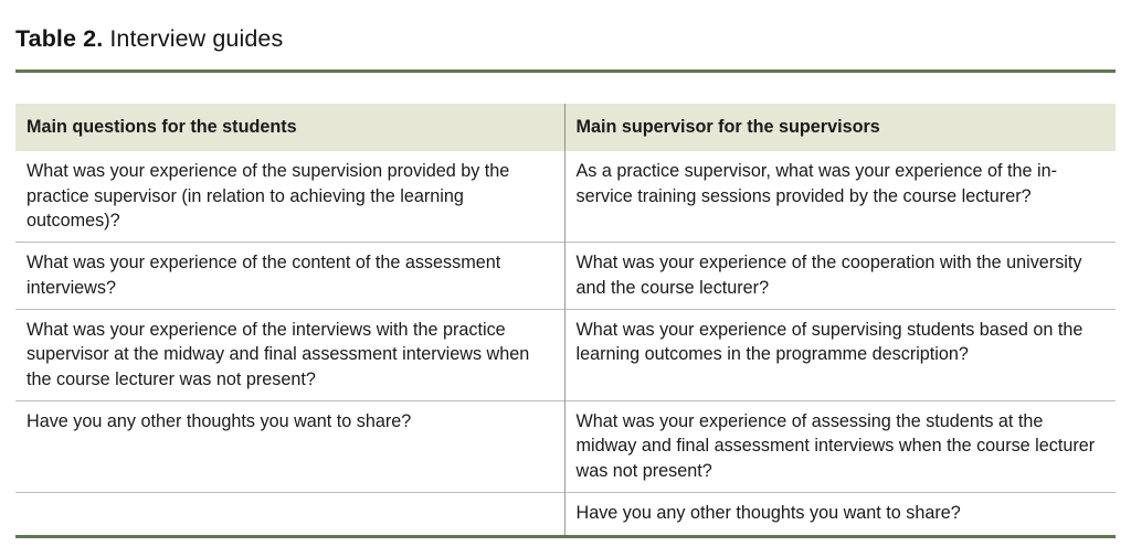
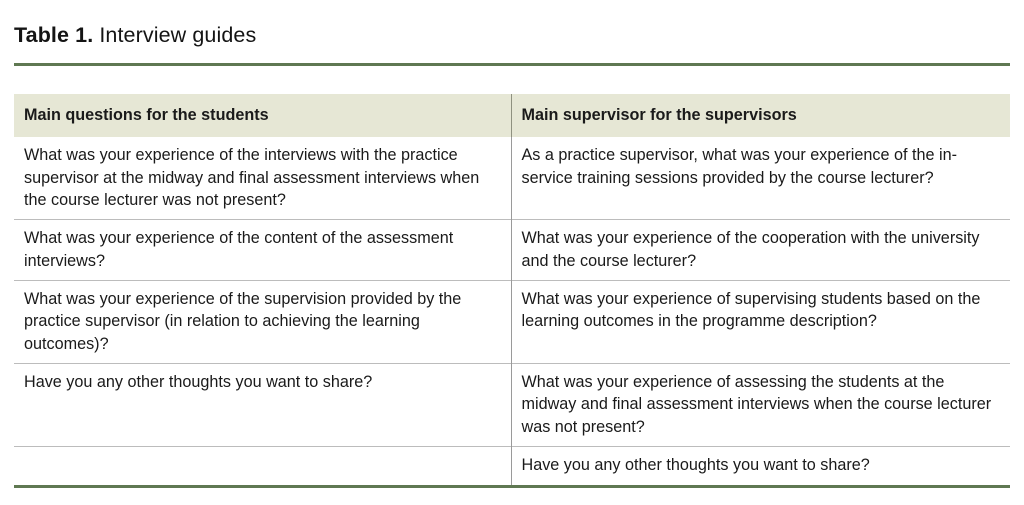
- Table 2. Interview guides
+ Table 1. Interview guides
  Main questions for the students	Main supervisor for the supervisors
- What was your experience of the supervision provided by the practice supervisor (in relation to achieving the learning outcomes)?	As a practice supervisor, what was your experience of the in-service training sessions provided by the course lecturer?
+ What was your experience of the interviews with the practice supervisor at the midway and final assessment interviews when the course lecturer was not present?	As a practice supervisor, what was your experience of the in-service training sessions provided by the course lecturer?
  What was your experience of the content of the assessment interviews?	What was your experience of the cooperation with the university and the course lecturer?
- What was your experience of the interviews with the practice supervisor at the midway and final assessment interviews when the course lecturer was not present?	What was your experience of supervising students based on the learning outcomes in the programme description?
+ What was your experience of the supervision provided by the practice supervisor (in relation to achieving the learning outcomes)?	What was your experience of supervising students based on the learning outcomes in the programme description?
  Have you any other thoughts you want to share?	What was your experience of assessing the students at the midway and final assessment interviews when the course lecturer was not present?
  	Have you any other thoughts you want to share?
